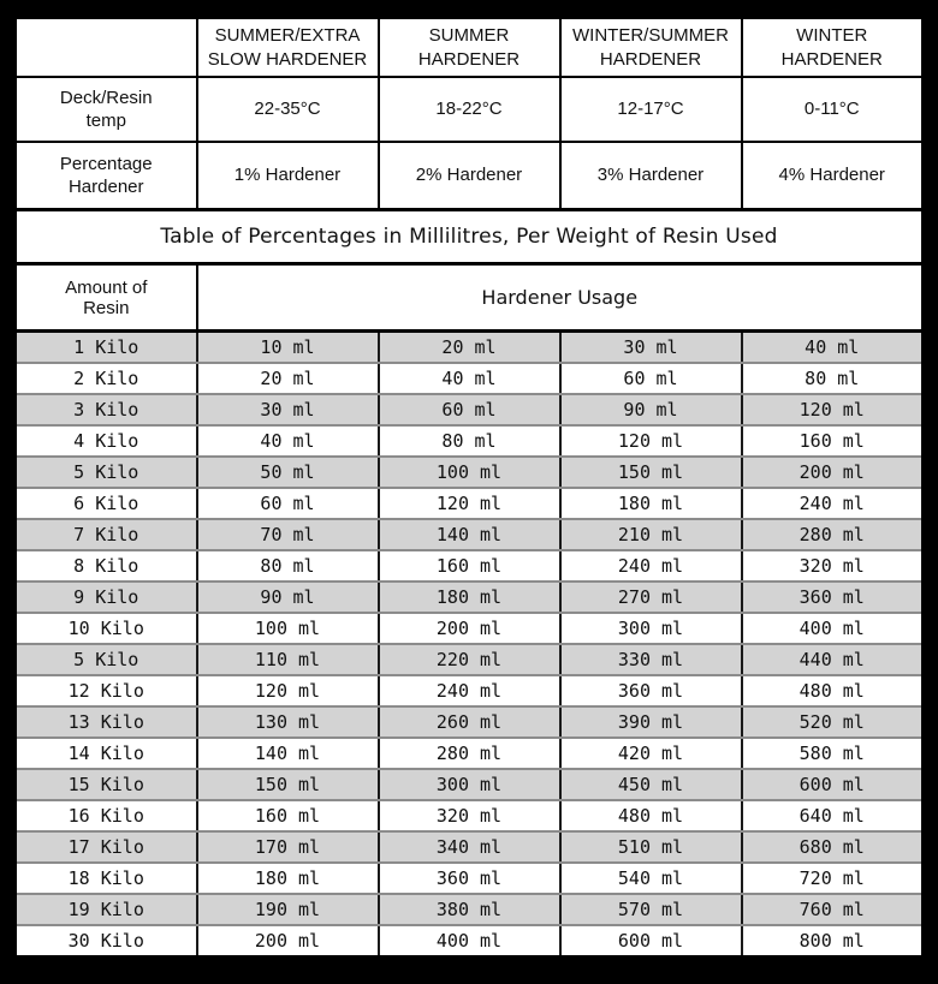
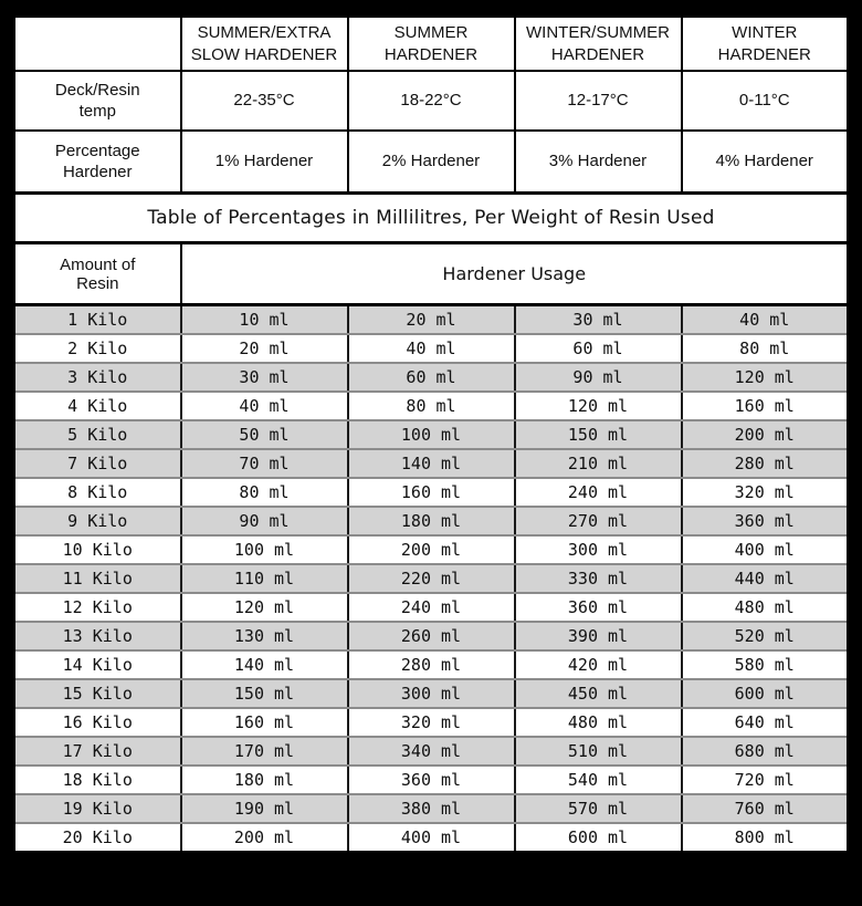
  	SUMMER/EXTRA SLOW HARDENER	SUMMER HARDENER	WINTER/SUMMER HARDENER	WINTER HARDENER
  Deck/Resin temp	22-35°C	18-22°C	12-17°C	0-11°C
  Percentage Hardener	1% Hardener	2% Hardener	3% Hardener	4% Hardener
  Table of Percentages in Millilitres, Per Weight of Resin Used
  Amount of Resin	Hardener Usage
  1 Kilo	10 ml	20 ml	30 ml	40 ml
  2 Kilo	20 ml	40 ml	60 ml	80 ml
  3 Kilo	30 ml	60 ml	90 ml	120 ml
  4 Kilo	40 ml	80 ml	120 ml	160 ml
  5 Kilo	50 ml	100 ml	150 ml	200 ml
- 6 Kilo	60 ml	120 ml	180 ml	240 ml
  7 Kilo	70 ml	140 ml	210 ml	280 ml
  8 Kilo	80 ml	160 ml	240 ml	320 ml
  9 Kilo	90 ml	180 ml	270 ml	360 ml
  10 Kilo	100 ml	200 ml	300 ml	400 ml
- 5 Kilo	110 ml	220 ml	330 ml	440 ml
+ 11 Kilo	110 ml	220 ml	330 ml	440 ml
  12 Kilo	120 ml	240 ml	360 ml	480 ml
  13 Kilo	130 ml	260 ml	390 ml	520 ml
  14 Kilo	140 ml	280 ml	420 ml	580 ml
  15 Kilo	150 ml	300 ml	450 ml	600 ml
  16 Kilo	160 ml	320 ml	480 ml	640 ml
  17 Kilo	170 ml	340 ml	510 ml	680 ml
  18 Kilo	180 ml	360 ml	540 ml	720 ml
  19 Kilo	190 ml	380 ml	570 ml	760 ml
- 30 Kilo	200 ml	400 ml	600 ml	800 ml
+ 20 Kilo	200 ml	400 ml	600 ml	800 ml
